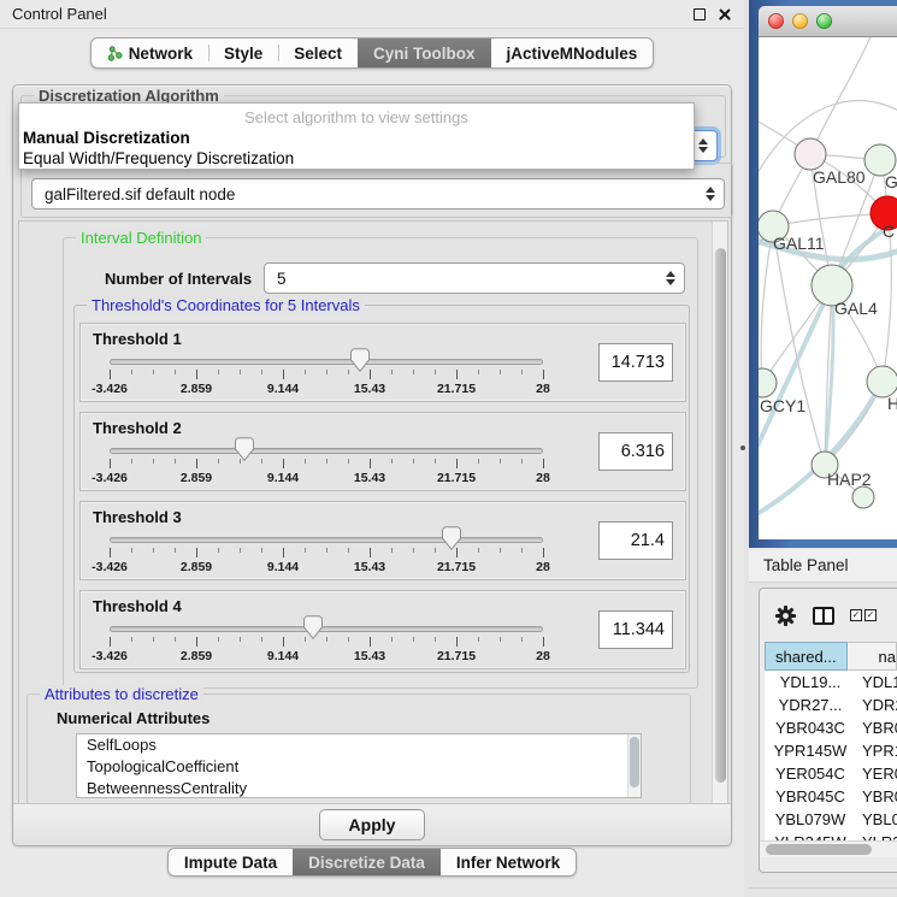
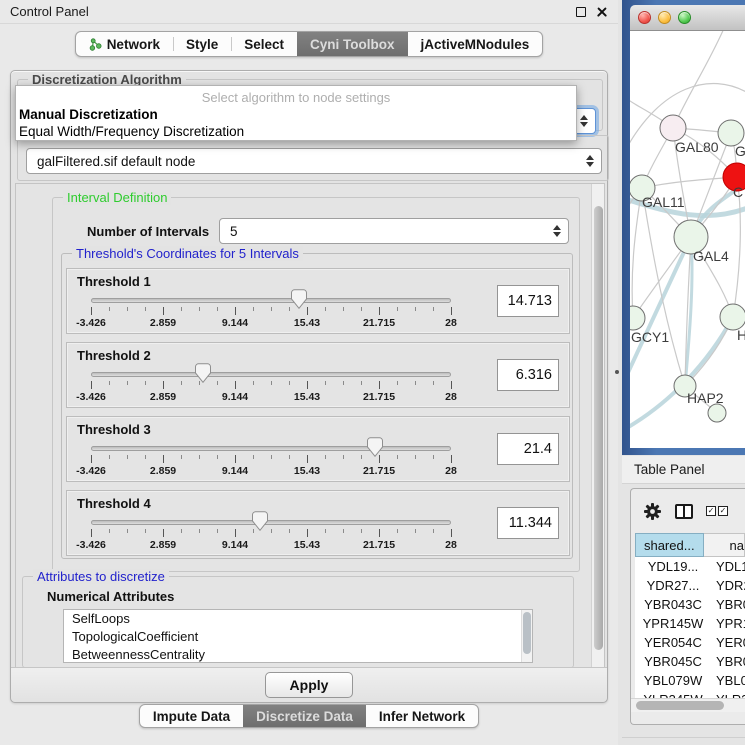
  Control Panel
  Network
  Style
  Select
  Cyni Toolbox
  jActiveMNodules
  Discretization Algorithm
- Select algorithm to view settings
+ Select algorithm to node settings
  Manual Discretization
  Equal Width/Frequency Discretization
  galFiltered.sif default node
  Interval Definition
  Number of Intervals
  5
  Threshold's Coordinates for 5 Intervals
  Threshold 1
  -3.426
  2.859
  9.144
  15.43
  21.715
  28
  14.713
  Threshold 2
  -3.426
  2.859
  9.144
  15.43
  21.715
  28
  6.316
  Threshold 3
  -3.426
  2.859
  9.144
  15.43
  21.715
  28
  21.4
  Threshold 4
  -3.426
  2.859
  9.144
  15.43
  21.715
  28
  11.344
  Attributes to discretize
  Numerical Attributes
  SelfLoops
  TopologicalCoefficient
  BetweennessCentrality
  Apply
  Impute Data
  Discretize Data
  Infer Network
  GAL80
  C
  GAL11
  GAL4
  GCY1
  H
  HAP2
  Table Panel
  ✓
  ✓
  shared...
  na
  YDL19...
  YDL
  YDR27...
  YDR
  YBR043C
  YBR
  YPR145W
  YPR
  YER054C
  YER
  YBR045C
  YBR
  YBL079W
  YBL0
